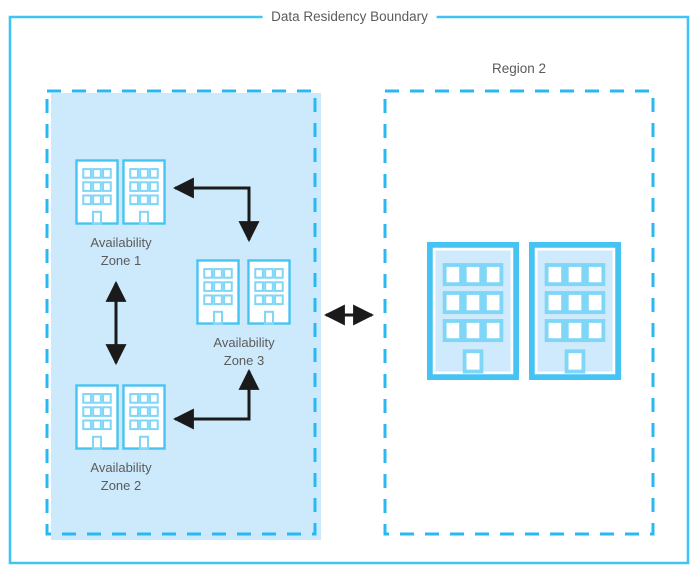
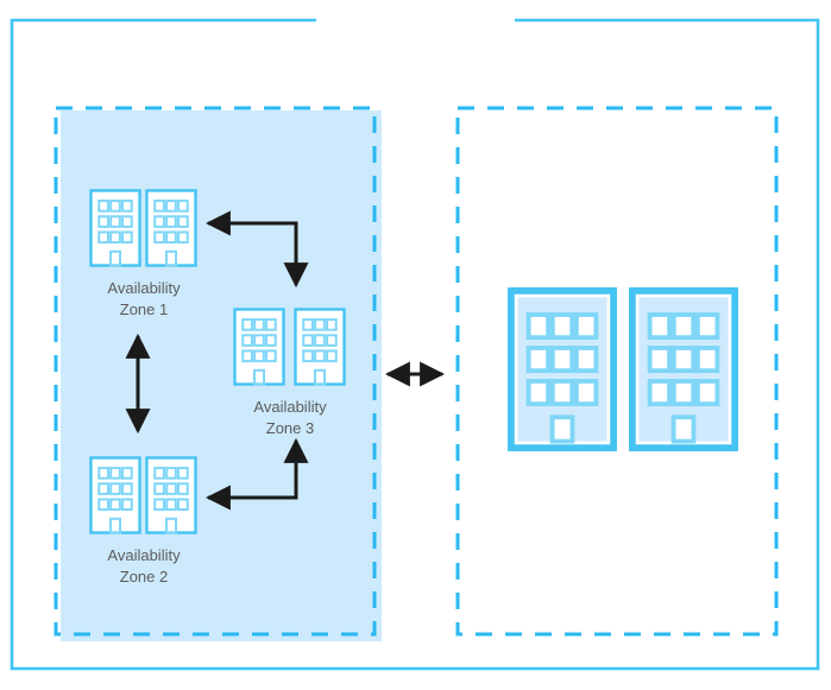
- Data Residency Boundary
- Region 2
  Availability
  Zone 1
  Availability
  Zone 2
  Availability
  Zone 3
